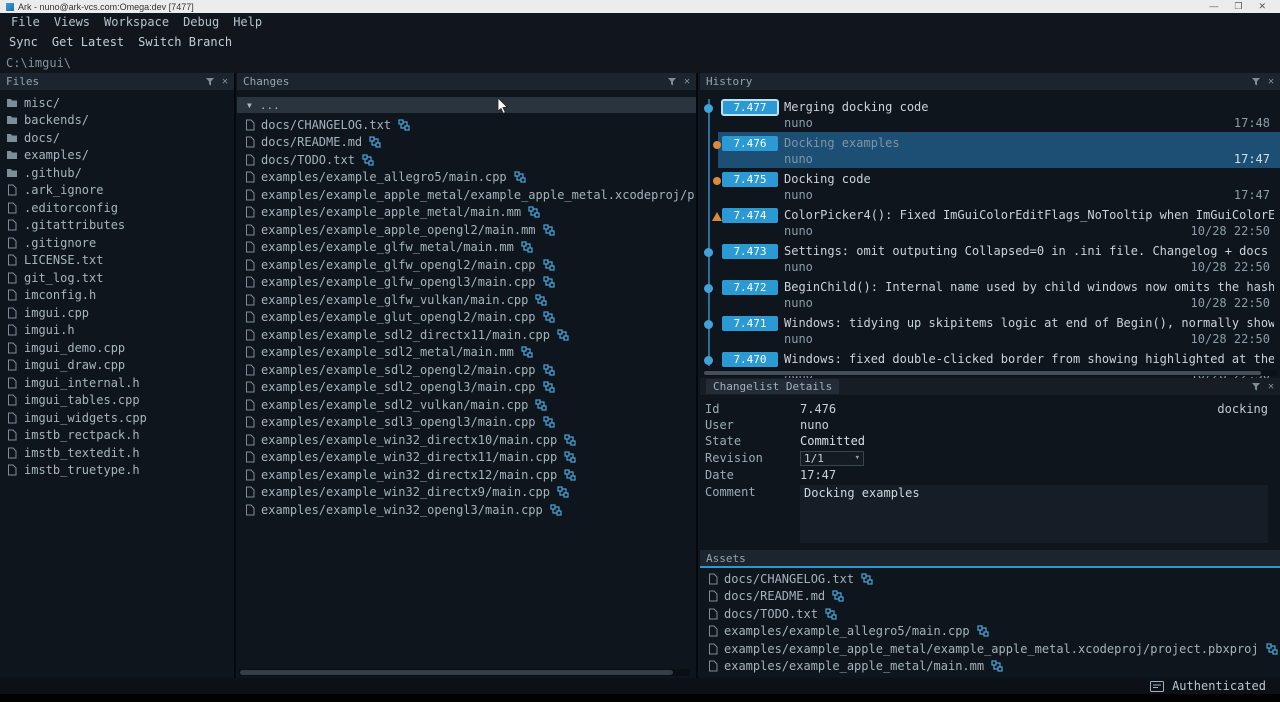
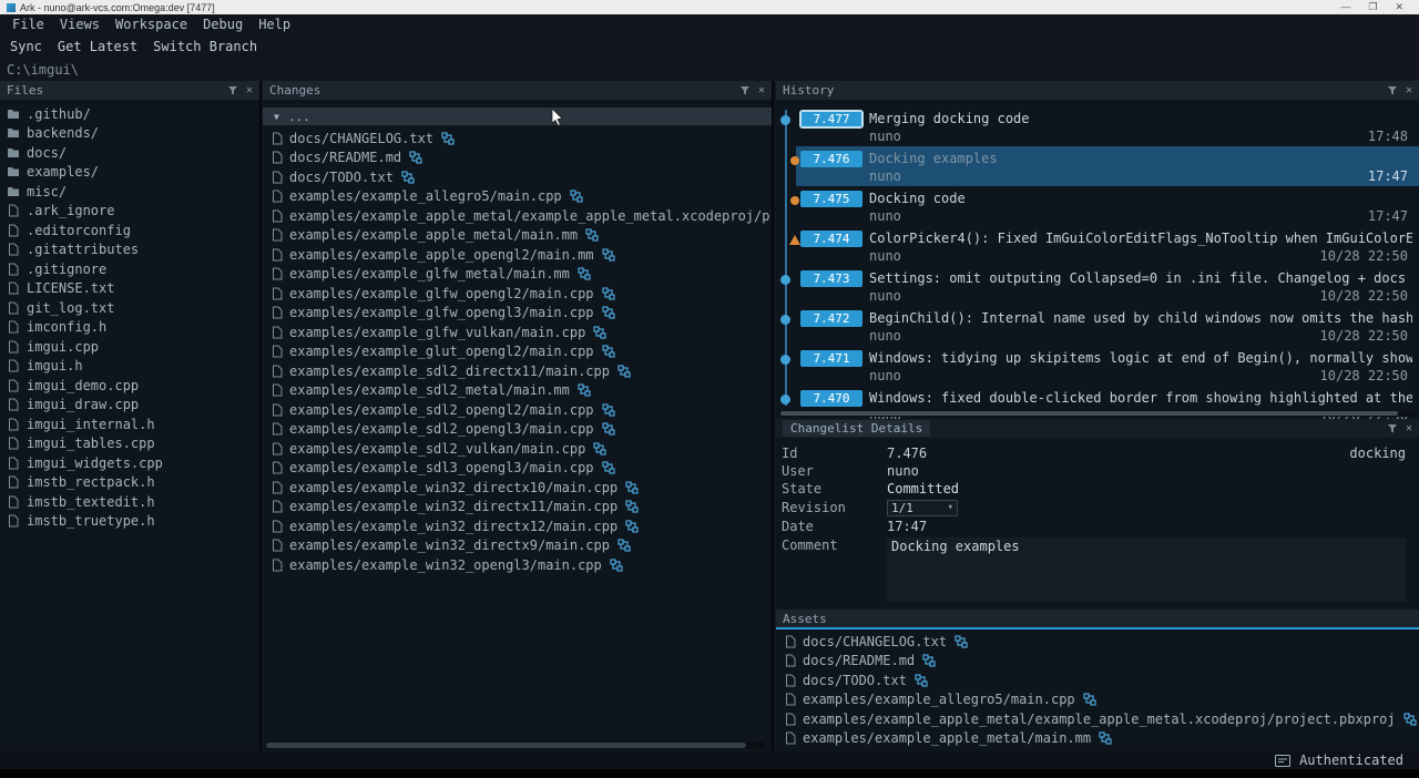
  Ark - nuno@ark-vcs.com:Omega:dev [7477]
  —
  ❐
  ✕
  File
  Views
  Workspace
  Debug
  Help
  Sync
  Get Latest
  Switch Branch
  C:\imgui\
  Files
  ✕
- misc/
+ .github/
  backends/
  docs/
  examples/
- .github/
+ misc/
  .ark_ignore
  .editorconfig
  .gitattributes
  .gitignore
  LICENSE.txt
  git_log.txt
  imconfig.h
  imgui.cpp
  imgui.h
  imgui_demo.cpp
  imgui_draw.cpp
  imgui_internal.h
  imgui_tables.cpp
  imgui_widgets.cpp
  imstb_rectpack.h
  imstb_textedit.h
  imstb_truetype.h
  Changes
  ✕
  ▼
  ...
  docs/CHANGELOG.txt
  docs/README.md
  docs/TODO.txt
  examples/example_allegro5/main.cpp
  examples/example_apple_metal/example_apple_metal.xcodeproj/p
  examples/example_apple_metal/main.mm
  examples/example_apple_opengl2/main.mm
  examples/example_glfw_metal/main.mm
  examples/example_glfw_opengl2/main.cpp
  examples/example_glfw_opengl3/main.cpp
  examples/example_glfw_vulkan/main.cpp
  examples/example_glut_opengl2/main.cpp
  examples/example_sdl2_directx11/main.cpp
  examples/example_sdl2_metal/main.mm
  examples/example_sdl2_opengl2/main.cpp
  examples/example_sdl2_opengl3/main.cpp
  examples/example_sdl2_vulkan/main.cpp
  examples/example_sdl3_opengl3/main.cpp
  examples/example_win32_directx10/main.cpp
  examples/example_win32_directx11/main.cpp
  examples/example_win32_directx12/main.cpp
  examples/example_win32_directx9/main.cpp
  examples/example_win32_opengl3/main.cpp
  History
  ✕
  7.477
  Merging docking code
  nuno
  17:48
  7.476
  Docking examples
  nuno
  17:47
  7.475
  Docking code
  nuno
  17:47
  7.474
  ColorPicker4(): Fixed ImGuiColorEditFlags_NoTooltip when ImGuiColorE
  nuno
  10/28 22:50
  7.473
  Settings: omit outputing Collapsed=0 in .ini file. Changelog + docs
  nuno
  10/28 22:50
  7.472
  BeginChild(): Internal name used by child windows now omits the hash
  nuno
  10/28 22:50
  7.471
  Windows: tidying up skipitems logic at end of Begin(), normally show
  nuno
  10/28 22:50
  7.470
  Windows: fixed double-clicked border from showing highlighted at the
  Changelist Details
  ✕
  Id
  7.476
  docking
  User
  nuno
  State
  Committed
  Revision
  1/1
  ▾
  Date
  17:47
  Comment
  Docking examples
  Assets
  docs/CHANGELOG.txt
  docs/README.md
  docs/TODO.txt
  examples/example_allegro5/main.cpp
  examples/example_apple_metal/example_apple_metal.xcodeproj/project.pbxproj
  examples/example_apple_metal/main.mm
  Authenticated
